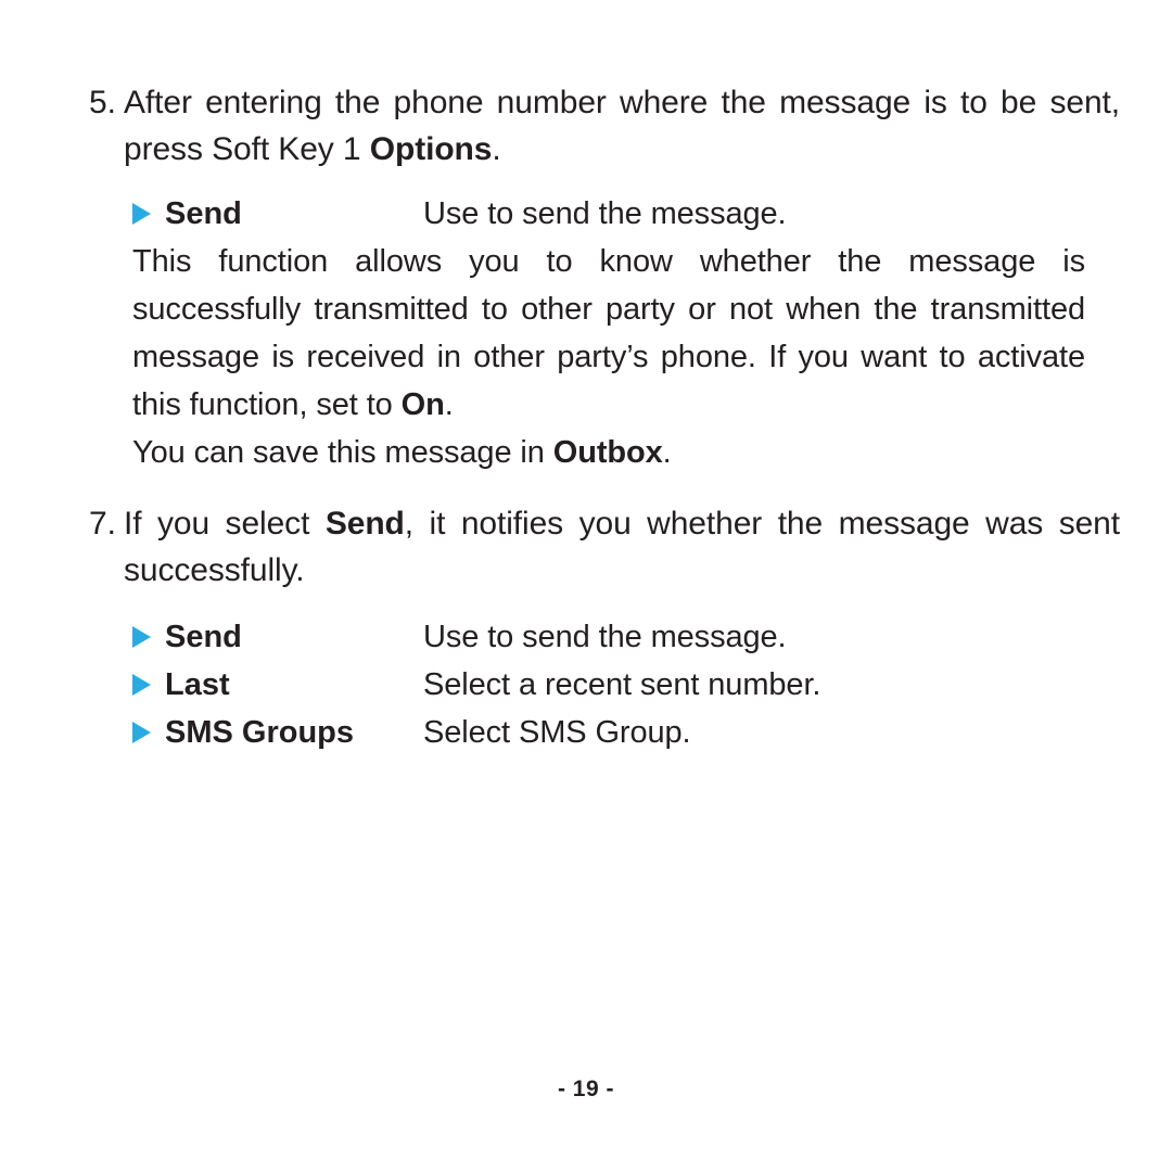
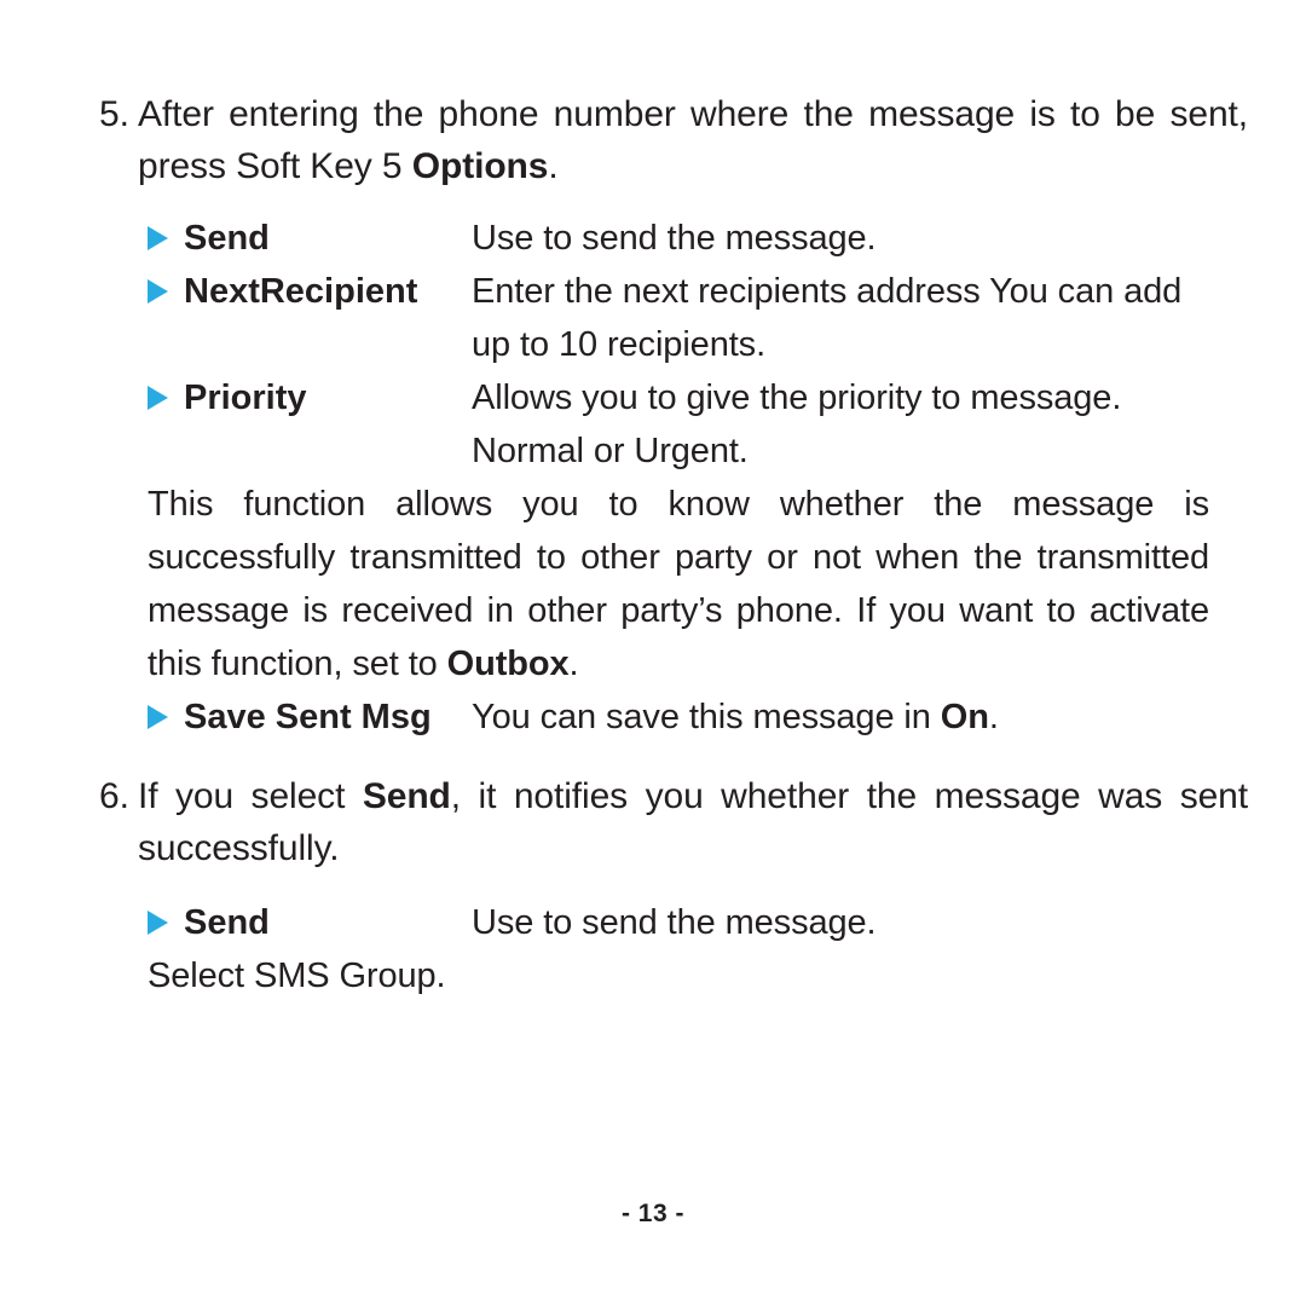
  5.
- After entering the phone number where the message is to be sent, press Soft Key 1 Options.
+ After entering the phone number where the message is to be sent, press Soft Key 5 Options.
  Send
  Use to send the message.
+ NextRecipient
+ Enter the next recipients address You can add up to 10 recipients.
+ Priority
+ Allows you to give the priority to message. Normal or Urgent.
- This function allows you to know whether the message is successfully transmitted to other party or not when the transmitted message is received in other party’s phone. If you want to activate this function, set to On.
+ This function allows you to know whether the message is successfully transmitted to other party or not when the transmitted message is received in other party’s phone. If you want to activate this function, set to Outbox.
+ Save Sent Msg
- You can save this message in Outbox.
+ You can save this message in On.
- 7.
+ 6.
  If you select Send, it notifies you whether the message was sent successfully.
  Send
  Use to send the message.
- Last
- Select a recent sent number.
- SMS Groups
  Select SMS Group.
- - 19 -
+ - 13 -
